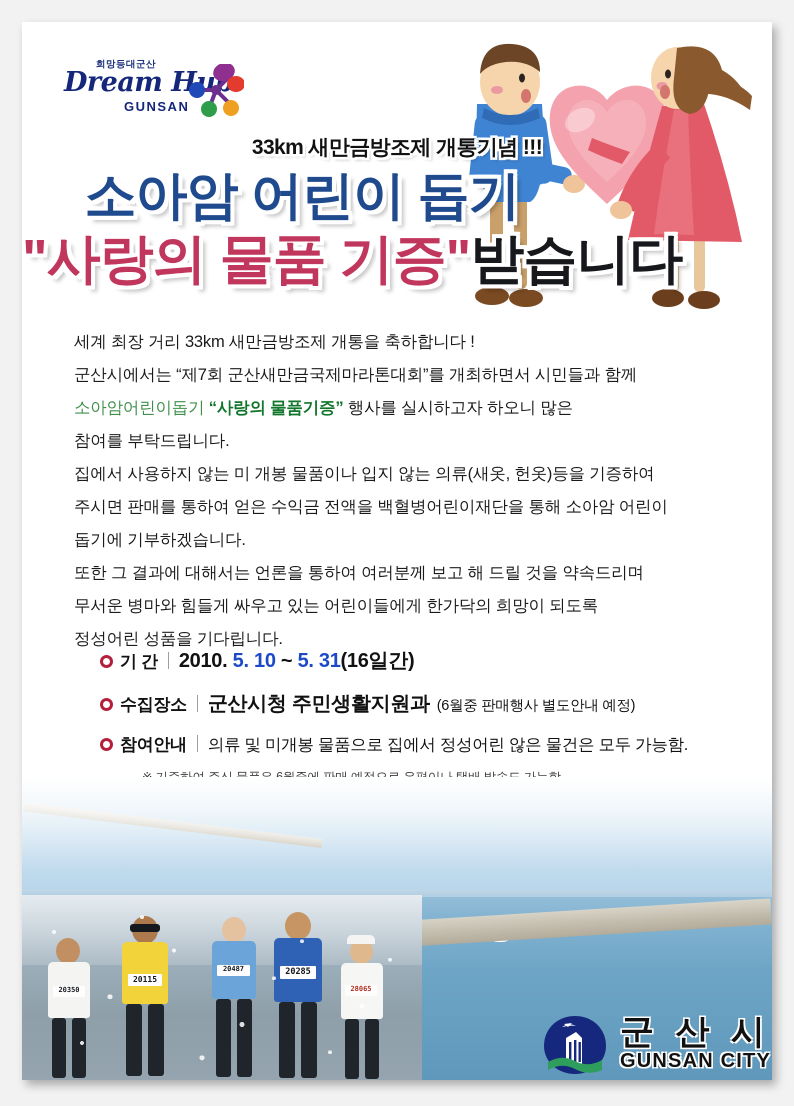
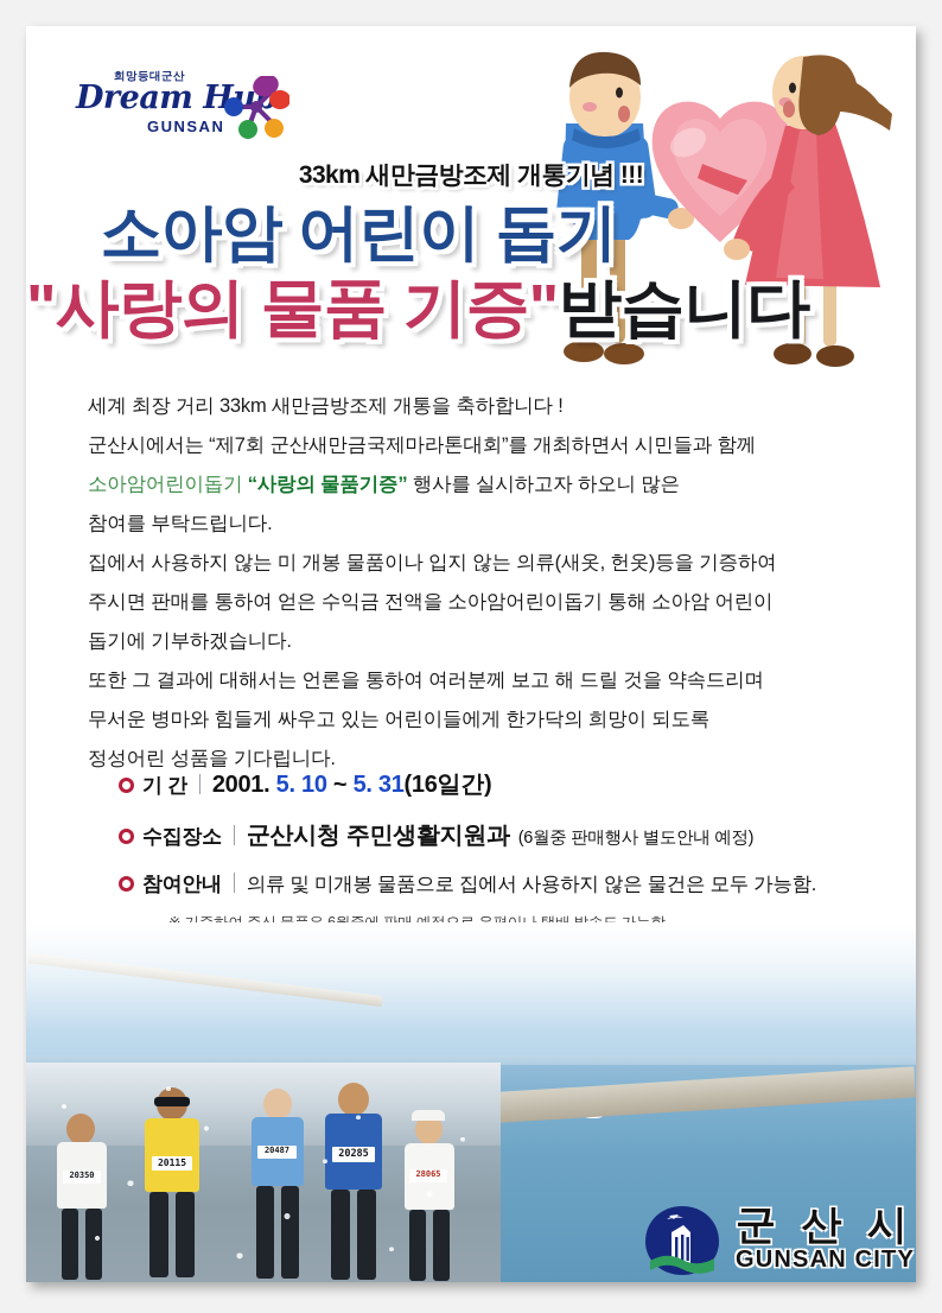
  희망등대군산
  Dream Hu
  GUNSAN
  33km 새만금방조제 개통기념 !!!
  소아암 어린이 돕기
  "사랑의 물품 기증"받습니다
  세계 최장 거리 33km 새만금방조제 개통을 축하합니다 !
  군산시에서는 “제7회 군산새만금국제마라톤대회”를 개최하면서 시민들과 함께
  소아암어린이돕기 “사랑의 물품기증” 행사를 실시하고자 하오니 많은
  참여를 부탁드립니다.
  집에서 사용하지 않는 미 개봉 물품이나 입지 않는 의류(새옷, 헌옷)등을 기증하여
- 주시면 판매를 통하여 얻은 수익금 전액을 백혈병어린이재단을 통해 소아암 어린이
+ 주시면 판매를 통하여 얻은 수익금 전액을 소아암어린이돕기 통해 소아암 어린이
  돕기에 기부하겠습니다.
  또한 그 결과에 대해서는 언론을 통하여 여러분께 보고 해 드릴 것을 약속드리며
  무서운 병마와 힘들게 싸우고 있는 어린이들에게 한가닥의 희망이 되도록
  정성어린 성품을 기다립니다.
  기 간
- 2010. 5. 10 ~ 5. 31(16일간)
+ 2001. 5. 10 ~ 5. 31(16일간)
  수집장소
  군산시청 주민생활지원과
  (6월중 판매행사 별도안내 예정)
  참여안내
- 의류 및 미개봉 물품으로 집에서 정성어린 않은 물건은 모두 가능함.
+ 의류 및 미개봉 물품으로 집에서 사용하지 않은 물건은 모두 가능함.
  군 산 시
  GUNSAN CITY
